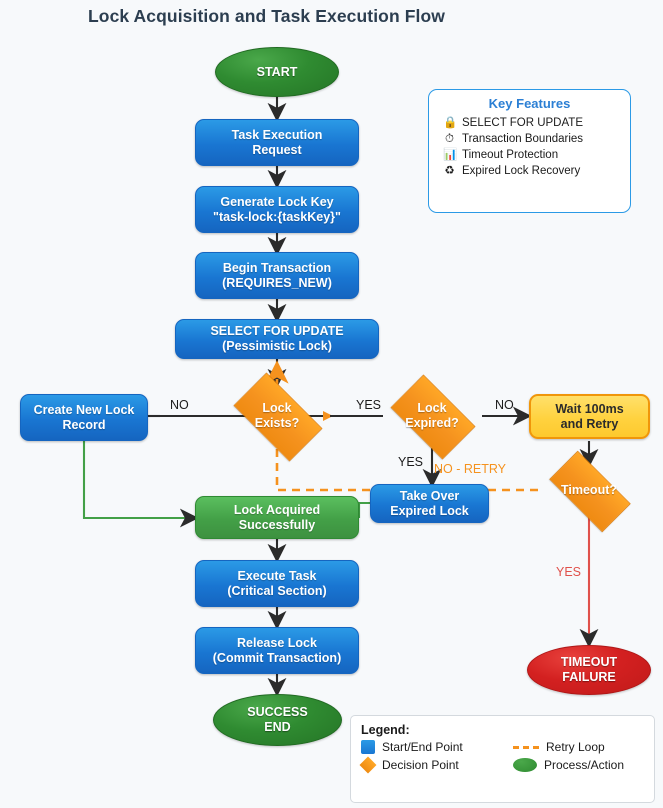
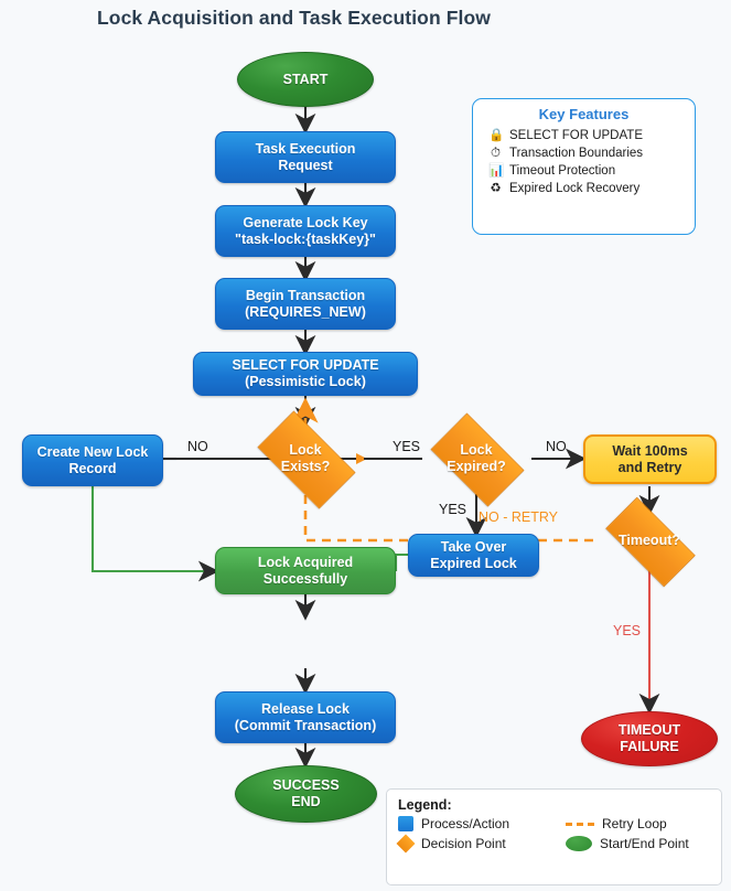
  Lock Acquisition and Task Execution Flow
  START
  Task Execution
  Request
  Generate Lock Key
  "task-lock:{taskKey}"
  Begin Transaction
  (REQUIRES_NEW)
  SELECT FOR UPDATE
  (Pessimistic Lock)
  Lock
  Exists?
  Lock
  Expired?
  Create New Lock
  Record
  Wait 100ms
  and Retry
  Timeout?
  Take Over
  Expired Lock
  Lock Acquired
  Successfully
- Execute Task
- (Critical Section)
  Release Lock
  (Commit Transaction)
  SUCCESS
  END
  TIMEOUT
  FAILURE
  NO
  YES
  NO
  YES
  NO - RETRY
  YES
  Key Features
  🔒
  SELECT FOR UPDATE
  ⏱
  Transaction Boundaries
  📊
  Timeout Protection
  ♻
  Expired Lock Recovery
  Legend:
- Start/End Point
+ Process/Action
  Retry Loop
  Decision Point
- Process/Action
+ Start/End Point
